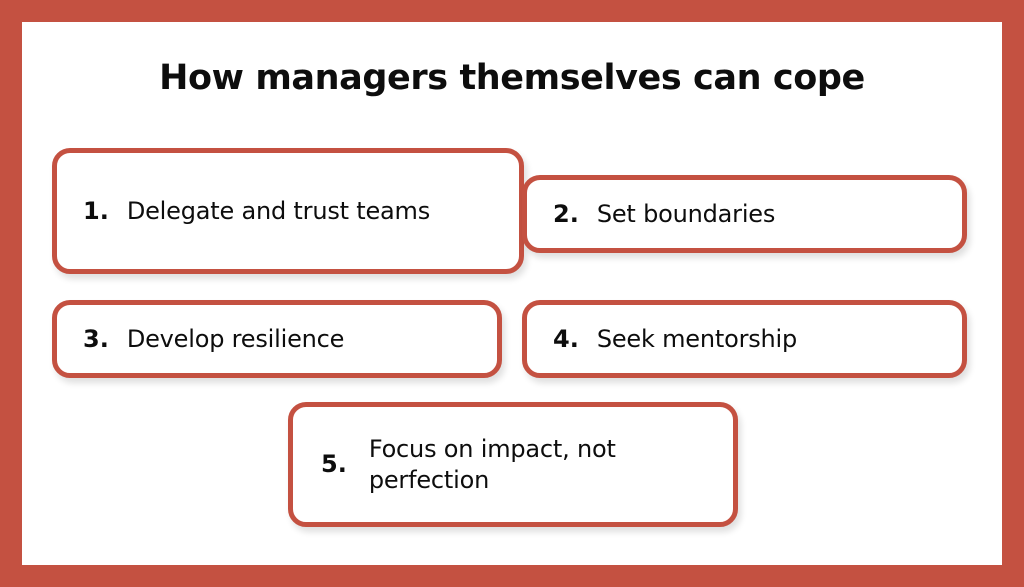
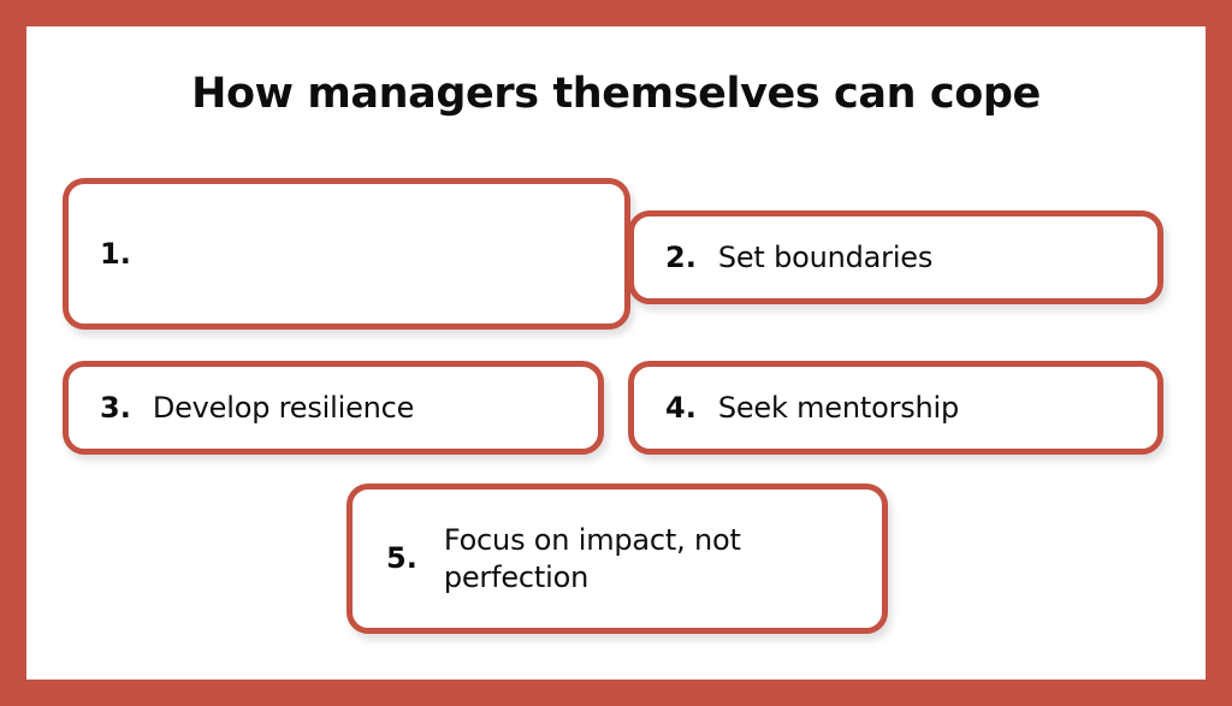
  How managers themselves can cope
  1.
- Delegate and trust teams
  2.
  Set boundaries
  3.
  Develop resilience
  4.
  Seek mentorship
  5.
  Focus on impact, not perfection
